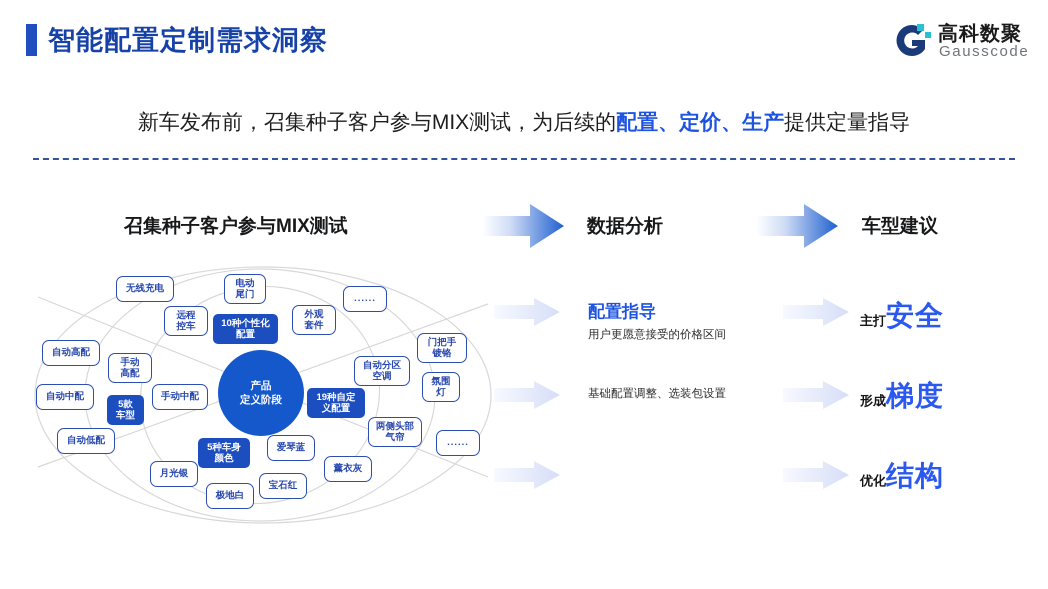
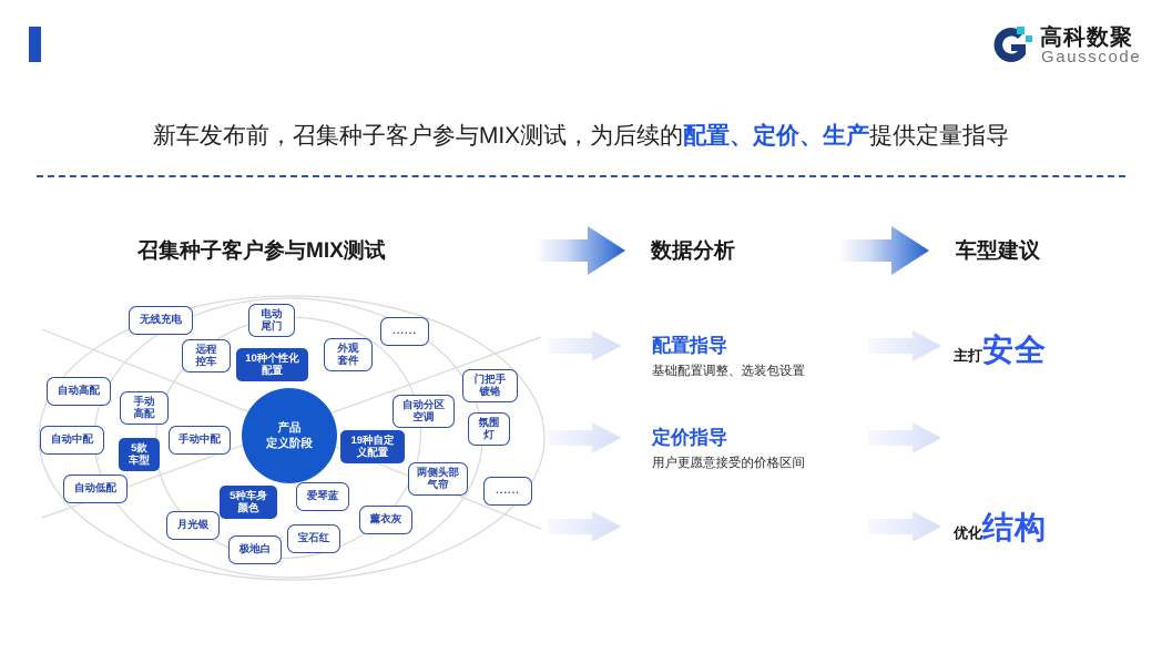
- 智能配置定制需求洞察
  高科数聚
  Gausscode
  新车发布前，召集种子客户参与MIX测试，为后续的配置、定价、生产提供定量指导
  召集种子客户参与MIX测试
  数据分析
  车型建议
  产品
  定义阶段
  无线充电
  电动
  尾门
  ......
  远程
  控车
  10种个性化
  配置
  外观
  套件
  门把手
  镀铬
  自动高配
  手动
  高配
  自动分区
  空调
  氛围
  灯
  自动中配
  5款
  车型
  手动中配
  19种自定
  义配置
  两侧头部
  气帘
  自动低配
  ......
  5种车身
  颜色
  爱琴蓝
  薰衣灰
  月光银
  宝石红
  极地白
  配置指导
- 用户更愿意接受的价格区间
+ 基础配置调整、选装包设置
+ 定价指导
- 基础配置调整、选装包设置
+ 用户更愿意接受的价格区间
  主打安全
- 形成梯度
  优化结构
